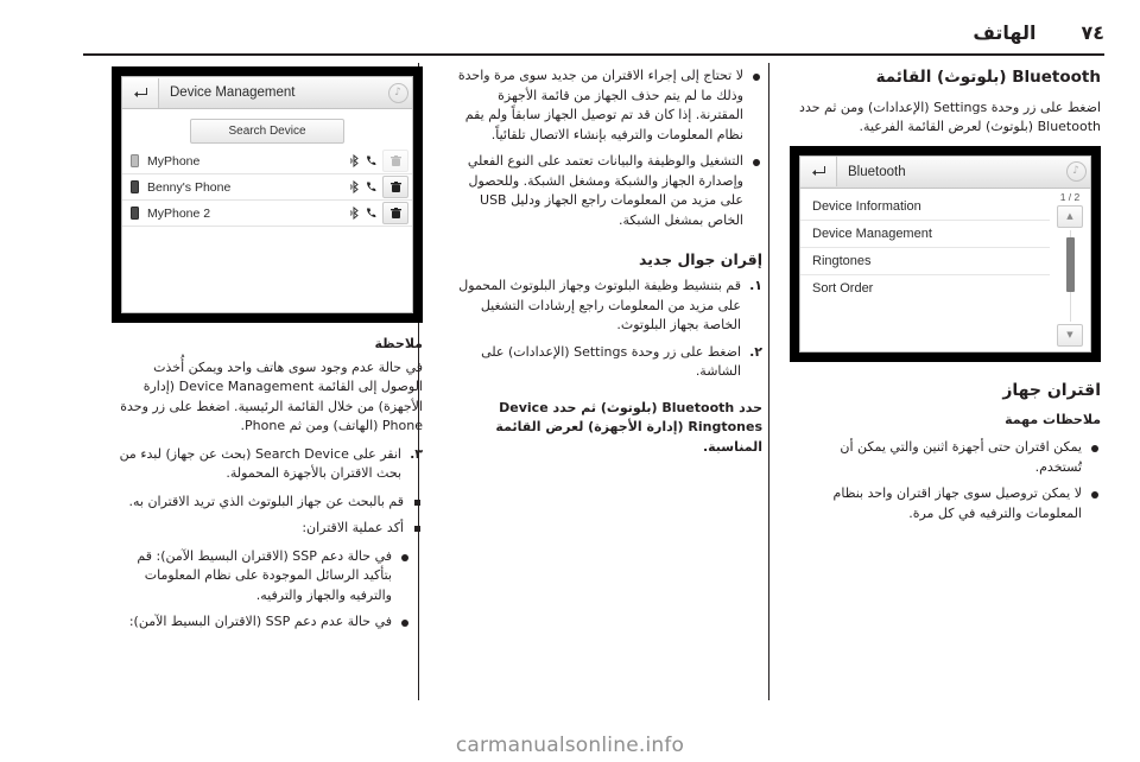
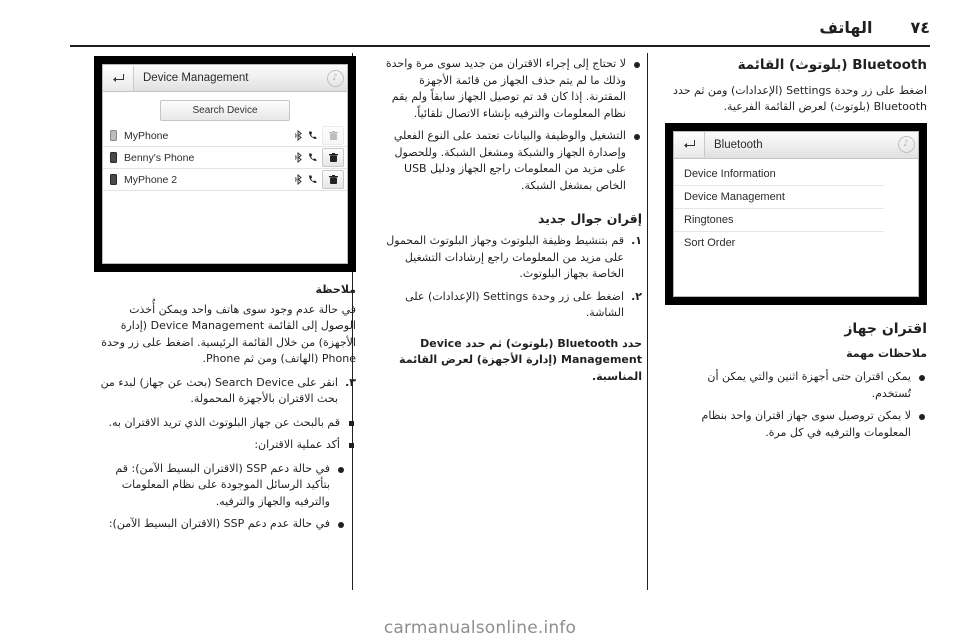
  ٧٤
  الهاتف
  Bluetooth (بلوتوث) القائمة
  اضغط على زر وحدة Settings (الإعدادات) ومن ثم حدد Bluetooth (بلوتوث) لعرض القائمة الفرعية.
  ♪
  Bluetooth
  Device Information
  Device Management
  Ringtones
  Sort Order
- 1 / 2
- ▲
- ▼
  اقتران جهاز
  ملاحظات مهمة
  يمكن اقتران حتى أجهزة اثنين والتي يمكن أن تُستخدم.
  لا يمكن تروصيل سوى جهاز اقتران واحد بنظام المعلومات والترفيه في كل مرة.
  لا تحتاج إلى إجراء الاقتران من جديد سوى مرة واحدة وذلك ما لم يتم حذف الجهاز من قائمة الأجهزة المقترنة. إذا كان قد تم توصيل الجهاز سابقاً ولم يقم نظام المعلومات والترفيه بإنشاء الاتصال تلقائياً.
  التشغيل والوظيفة والبيانات تعتمد على النوع الفعلي وإصدارة الجهاز والشبكة ومشغل الشبكة. وللحصول على مزيد من المعلومات راجع الجهاز ودليل USB الخاص بمشغل الشبكة.
  إقران جوال جديد
  قم بتنشيط وظيفة البلوتوث وجهاز البلوتوث المحمول على مزيد من المعلومات راجع إرشادات التشغيل الخاصة بجهاز البلوتوث.
  اضغط على زر وحدة Settings (الإعدادات) على الشاشة.
- حدد Bluetooth (بلوتوث) ثم حدد Device Ringtones (إدارة الأجهزة) لعرض القائمة المناسبة.
+ حدد Bluetooth (بلوتوث) ثم حدد Device Management (إدارة الأجهزة) لعرض القائمة المناسبة.
  ♪
  Device Management
  Search Device
  MyPhone
  Benny's Phone
  MyPhone 2
  ملاحظة
  في حالة عدم وجود سوى هاتف واحد ويمكن أُخذت الوصول إلى القائمة Device Management (إدارة الأجهزة) من خلال القائمة الرئيسية. اضغط على زر وحدة Phone (الهاتف) ومن ثم Phone.
  انقر على Search Device (بحث عن جهاز) لبدء من بحث الاقتران بالأجهزة المحمولة.
  قم بالبحث عن جهاز البلوتوث الذي تريد الاقتران به.
  أكد عملية الاقتران:
  في حالة دعم SSP (الاقتران البسيط الآمن): قم بتأكيد الرسائل الموجودة على نظام المعلومات والترفيه والجهاز والترفيه.
  في حالة عدم دعم SSP (الاقتران البسيط الآمن):
  carmanualsonline.info
